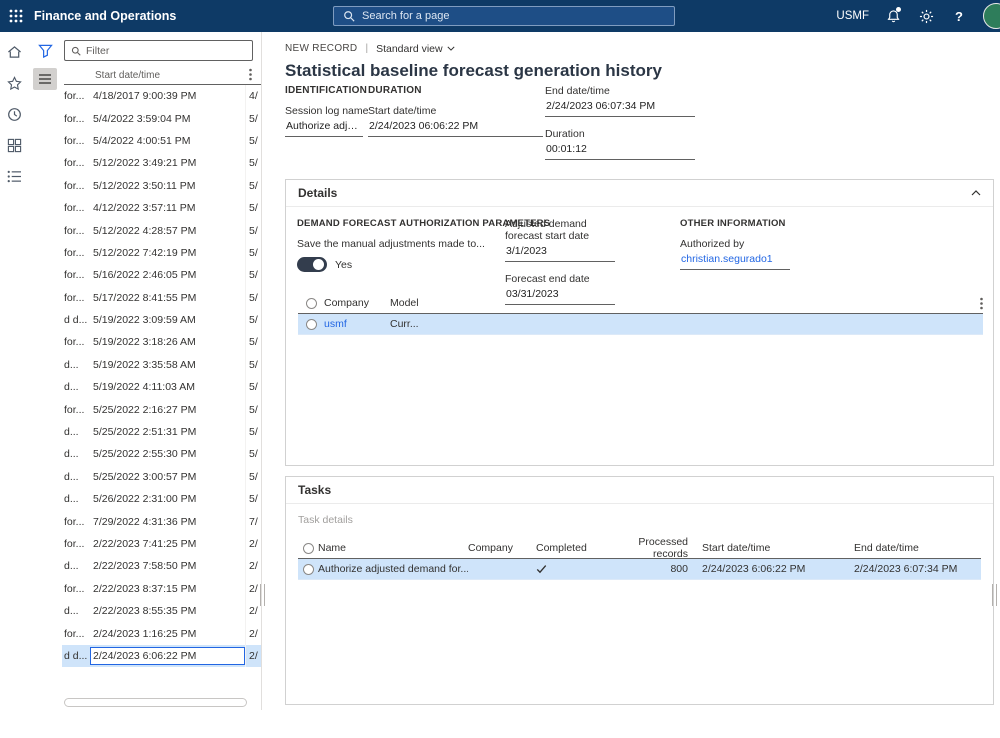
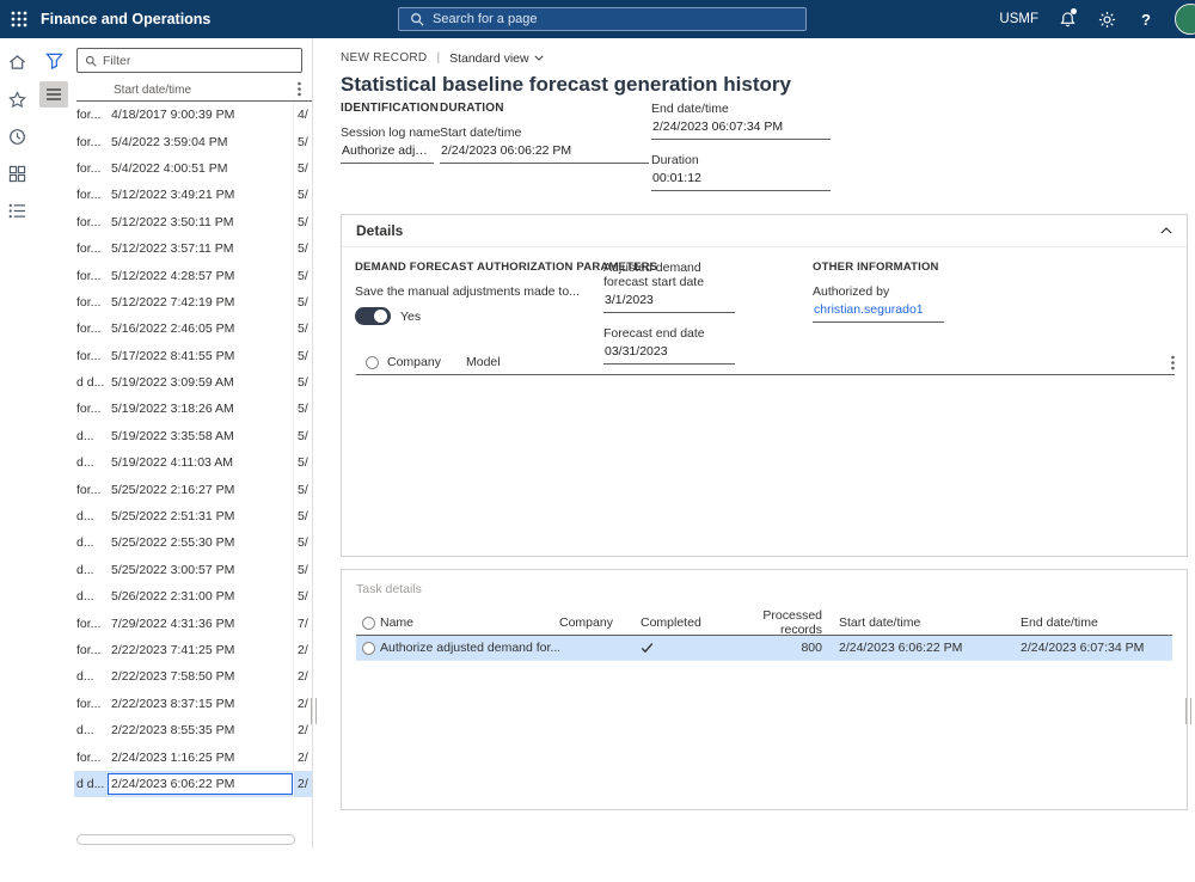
  Finance and Operations
  Search for a page
  USMF
  ?
  Filter
  Start date/time
  for...
  4/18/2017 9:00:39 PM
  4/
  for...
  5/4/2022 3:59:04 PM
  5/
  for...
  5/4/2022 4:00:51 PM
  5/
  for...
  5/12/2022 3:49:21 PM
  5/
  for...
  5/12/2022 3:50:11 PM
  5/
  for...
- 4/12/2022 3:57:11 PM
+ 5/12/2022 3:57:11 PM
  5/
  for...
  5/12/2022 4:28:57 PM
  5/
  for...
  5/12/2022 7:42:19 PM
  5/
  for...
  5/16/2022 2:46:05 PM
  5/
  for...
  5/17/2022 8:41:55 PM
  5/
  d d...
  5/19/2022 3:09:59 AM
  5/
  for...
  5/19/2022 3:18:26 AM
  5/
  d...
  5/19/2022 3:35:58 AM
  5/
  d...
  5/19/2022 4:11:03 AM
  5/
  for...
  5/25/2022 2:16:27 PM
  5/
  d...
  5/25/2022 2:51:31 PM
  5/
  d...
  5/25/2022 2:55:30 PM
  5/
  d...
  5/25/2022 3:00:57 PM
  5/
  d...
  5/26/2022 2:31:00 PM
  5/
  for...
  7/29/2022 4:31:36 PM
  7/
  for...
  2/22/2023 7:41:25 PM
  2/
  d...
  2/22/2023 7:58:50 PM
  2/
  for...
  2/22/2023 8:37:15 PM
  2/
  d...
  2/22/2023 8:55:35 PM
  2/
  for...
  2/24/2023 1:16:25 PM
  2/
  d d...
  2/24/2023 6:06:22 PM
  2/
  NEW RECORD
  |
  Standard view
  Statistical baseline forecast generation history
  IDENTIFICATION
  Session log name
  DURATION
  Start date/time
  2/24/2023 06:06:22 PM
  End date/time
  2/24/2023 06:07:34 PM
  Duration
  00:01:12
  Details
  DEMAND FORECAST AUTHORIZATION PARAMETERS
  Save the manual adjustments made to...
  Yes
  Adjusted demand forecast start date
  3/1/2023
  Forecast end date
  03/31/2023
  OTHER INFORMATION
  Authorized by
  christian.segurado1
  Company
  Model
- usmf
- Curr...
- Tasks
  Task details
  Name
  Company
  Completed
  Processed records
  Start date/time
  End date/time
  Authorize adjusted demand for...
  800
  2/24/2023 6:06:22 PM
  2/24/2023 6:07:34 PM
